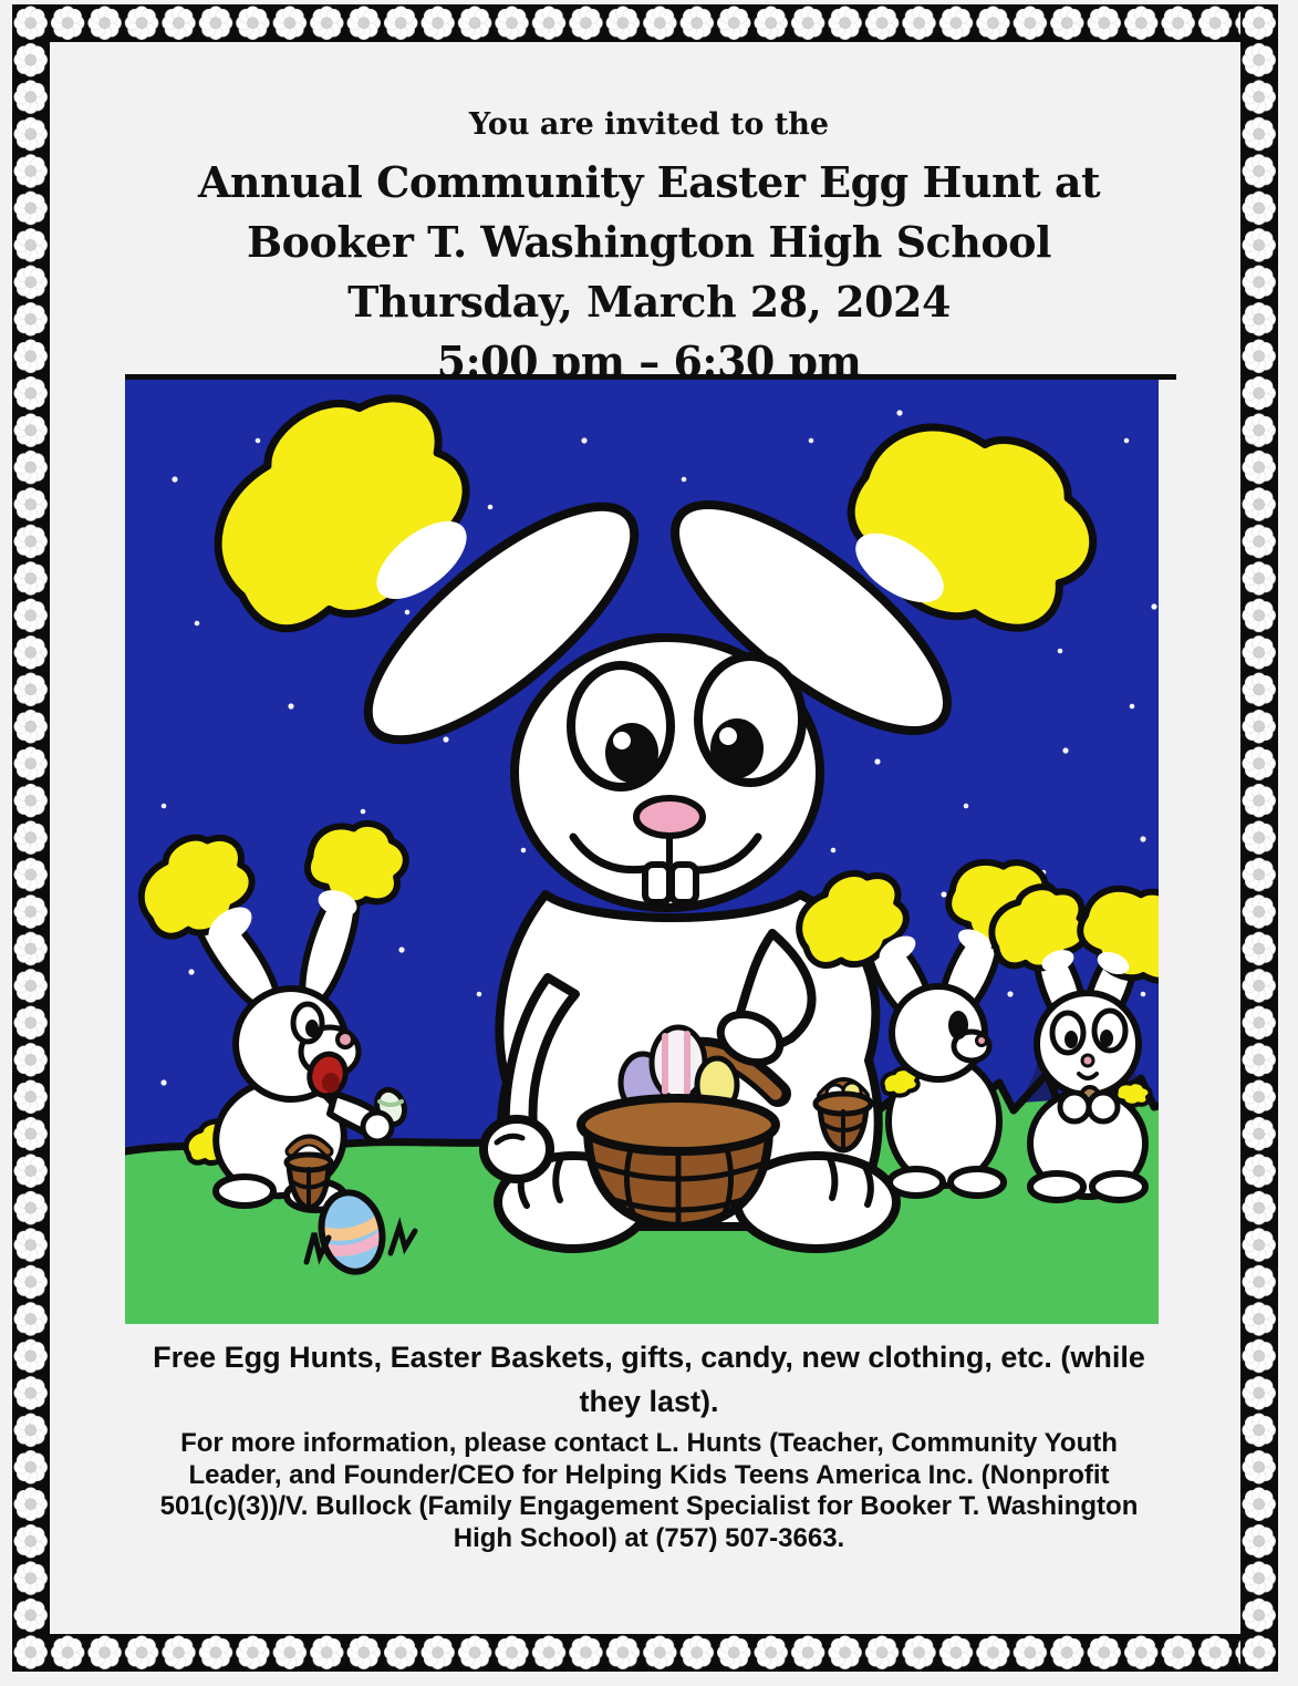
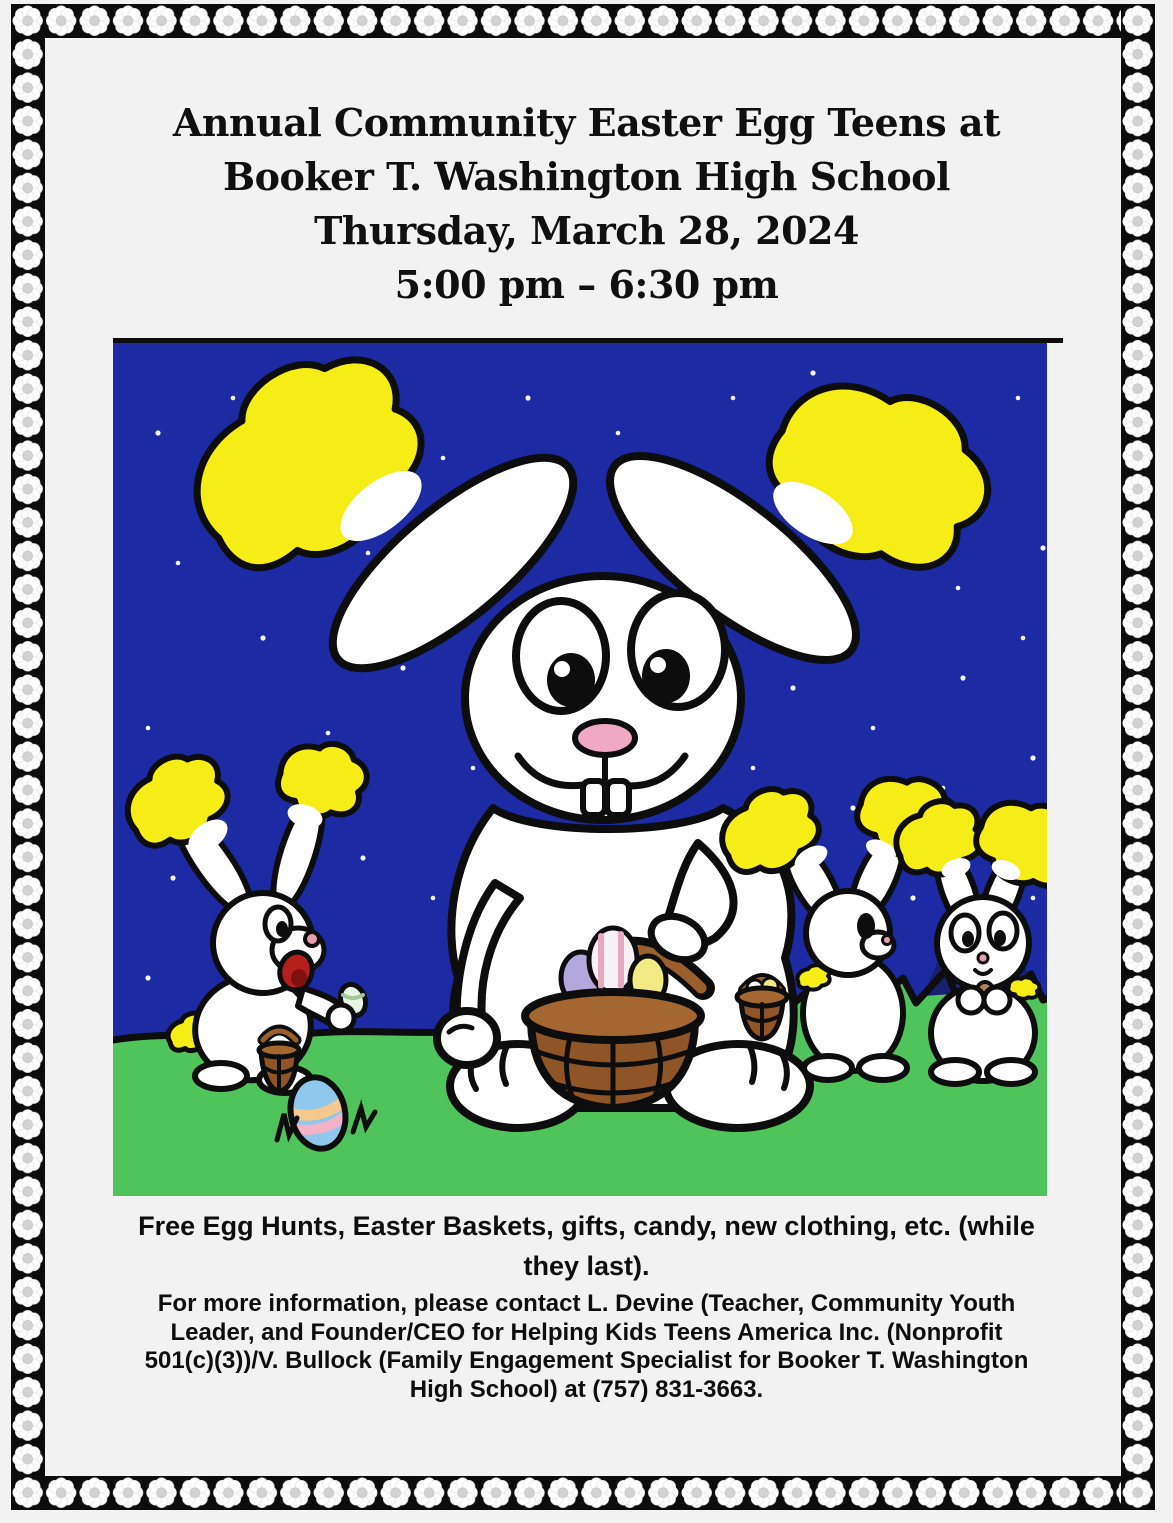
- You are invited to the
- Annual Community Easter Egg Hunt at
+ Annual Community Easter Egg Teens at
  Booker T. Washington High School
  Thursday, March 28, 2024
  5:00 pm – 6:30 pm
  Free Egg Hunts, Easter Baskets, gifts, candy, new clothing, etc. (while
  they last).
- For more information, please contact L. Hunts (Teacher, Community Youth
+ For more information, please contact L. Devine (Teacher, Community Youth
  Leader, and Founder/CEO for Helping Kids Teens America Inc. (Nonprofit
  501(c)(3))/V. Bullock (Family Engagement Specialist for Booker T. Washington
- High School) at (757) 507-3663.
+ High School) at (757) 831-3663.
